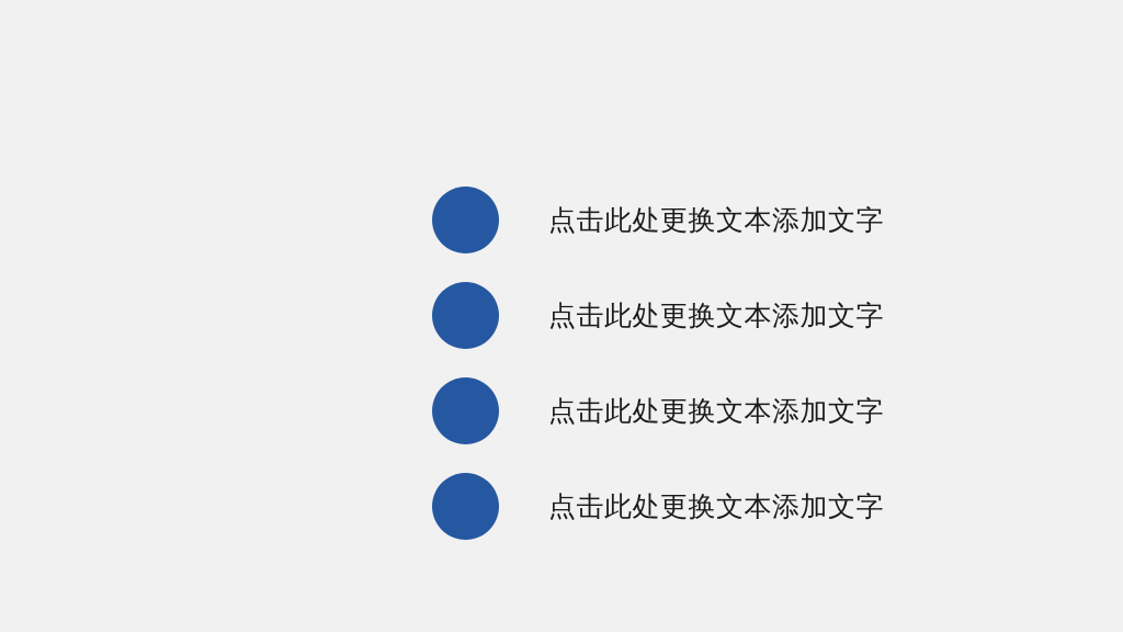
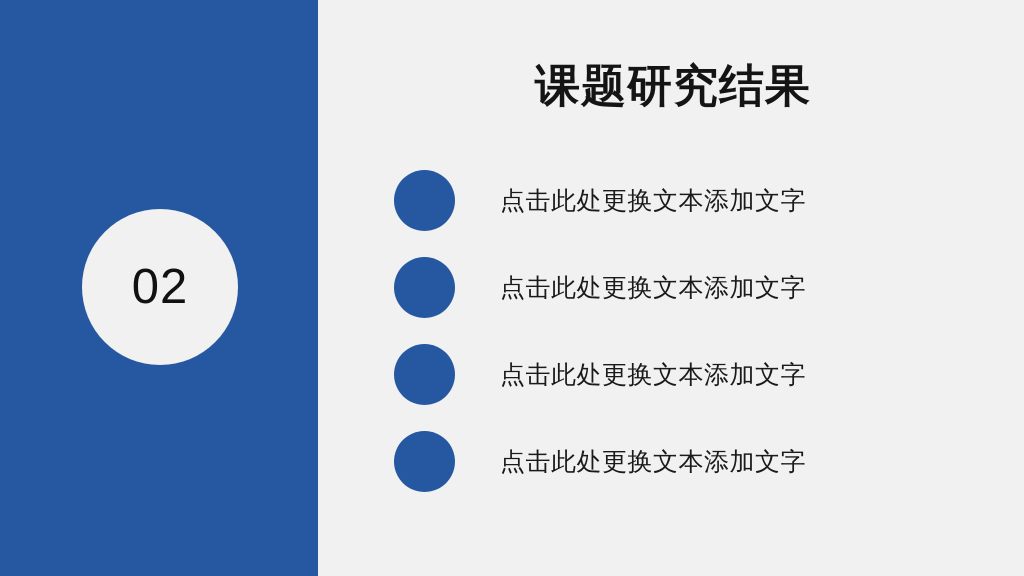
+ 02
+ 课题研究结果
  点击此处更换文本添加文字
  点击此处更换文本添加文字
  点击此处更换文本添加文字
  点击此处更换文本添加文字
